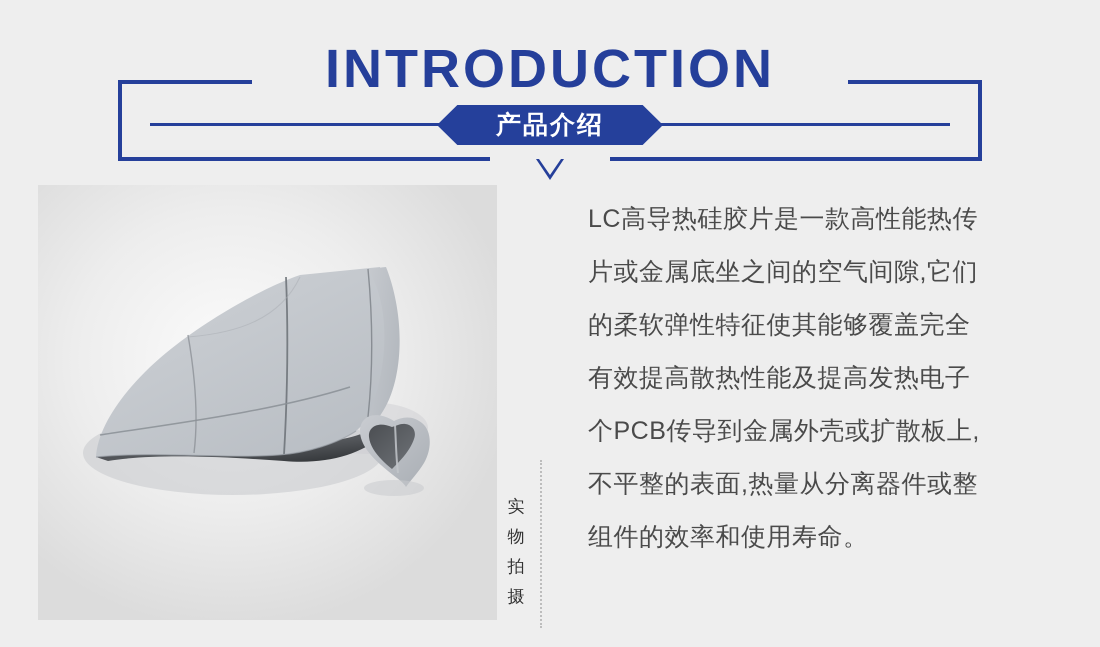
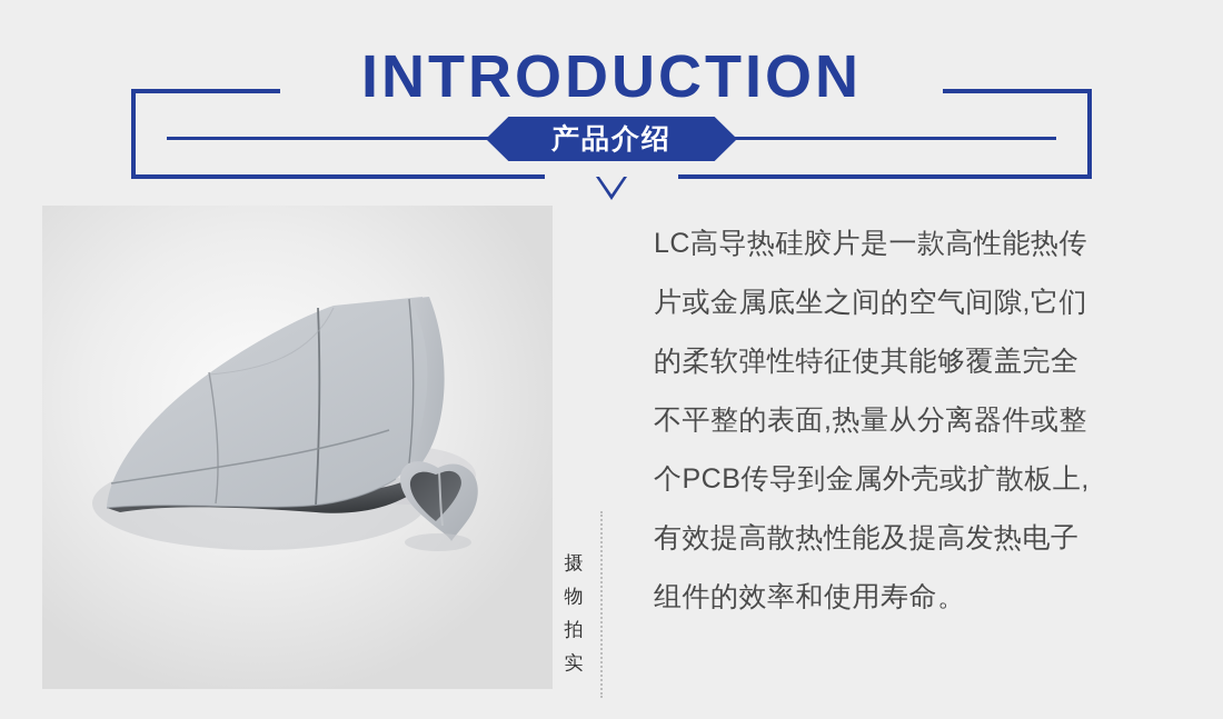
  INTRODUCTION
  产品介绍
- 实
+ 摄
  物
  拍
- 摄
+ 实
  LC高导热硅胶片是一款高性能热传
  片或金属底坐之间的空气间隙,它们
  的柔软弹性特征使其能够覆盖完全
- 有效提高散热性能及提高发热电子
+ 不平整的表面,热量从分离器件或整
  个PCB传导到金属外壳或扩散板上,
- 不平整的表面,热量从分离器件或整
+ 有效提高散热性能及提高发热电子
  组件的效率和使用寿命。
